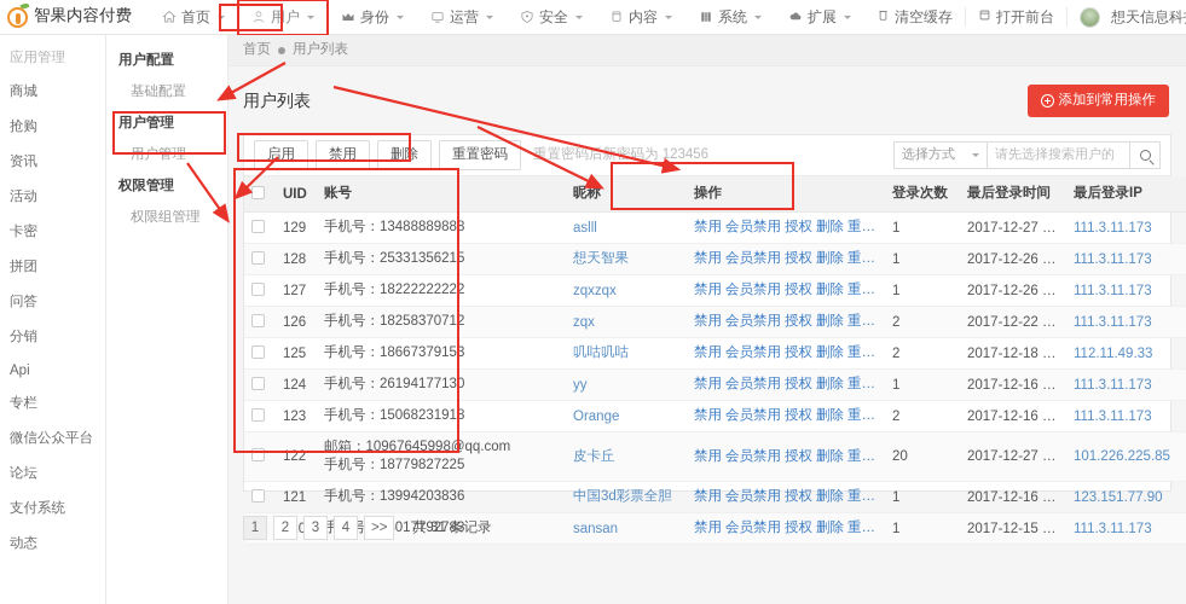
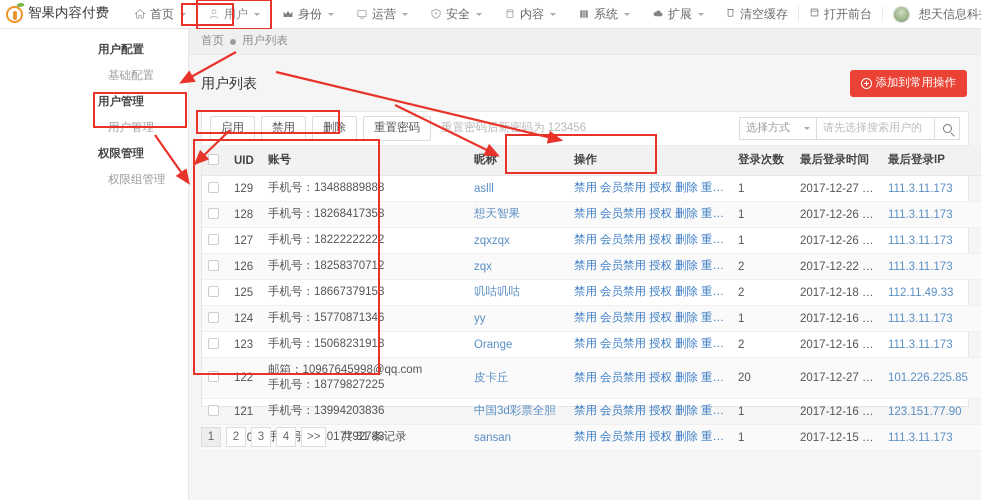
  智果内容付费
  首页
  用户
  身份
  运营
  安全
  内容
  系统
  扩展
  清空缓存
  打开前台
  想天信息科
- 应用管理
- 商城
- 抢购
- 资讯
- 活动
- 卡密
- 拼团
- 问答
- 分销
- Api
- 专栏
- 微信公众平台
- 论坛
- 支付系统
- 动态
  用户配置
  基础配置
  用户管理
  用户管理
  权限管理
  权限组管理
  首页
  用户列表
  用户列表
  添加到常用操作
  启用
  禁用
  删除
  重置密码
  重置密码后新密码为 123456
  选择方式
  请先选择搜索用户的
  	UID	账号	昵称	操作	登录次数	最后登录时间	最后登录IP
  	129	手机号：13488889888	aslll	禁用 会员禁用 授权 删除 重置密	1	2017-12-27 13:4	111.3.11.173
- 	128	手机号：25331356215	想天智果	禁用 会员禁用 授权 删除 重置密	1	2017-12-26 15:5	111.3.11.173
+ 	128	手机号：18268417358	想天智果	禁用 会员禁用 授权 删除 重置密	1	2017-12-26 15:5	111.3.11.173
  	127	手机号：18222222222	zqxzqx	禁用 会员禁用 授权 删除 重置密	1	2017-12-26 10:4	111.3.11.173
  	126	手机号：18258370712	zqx	禁用 会员禁用 授权 删除 重置密	2	2017-12-22 14:3	111.3.11.173
  	125	手机号：18667379153	叽咕叽咕	禁用 会员禁用 授权 删除 重置密	2	2017-12-18 23:0	112.11.49.33
- 	124	手机号：26194177130	yy	禁用 会员禁用 授权 删除 重置密	1	2017-12-16 15:3	111.3.11.173
+ 	124	手机号：15770871346	yy	禁用 会员禁用 授权 删除 重置密	1	2017-12-16 15:3	111.3.11.173
  	123	手机号：15068231918	Orange	禁用 会员禁用 授权 删除 重置密	2	2017-12-16 16:2	111.3.11.173
  	122	邮箱：10967645998@qq.com手机号：18779827225	皮卡丘	禁用 会员禁用 授权 删除 重置密	20	2017-12-27 13:1	101.226.225.85
  	121	手机号：13994203836	中国3d彩票全胆	禁用 会员禁用 授权 删除 重置密	1	2017-12-16 00:1	123.151.77.90
  	0	手号017792783	sansan	禁用 会员禁用 授权 删除 重置密	1	2017-12-15 16:1	111.3.11.173
  1
  2
  3
  4
  >>
  共 31 条记录
